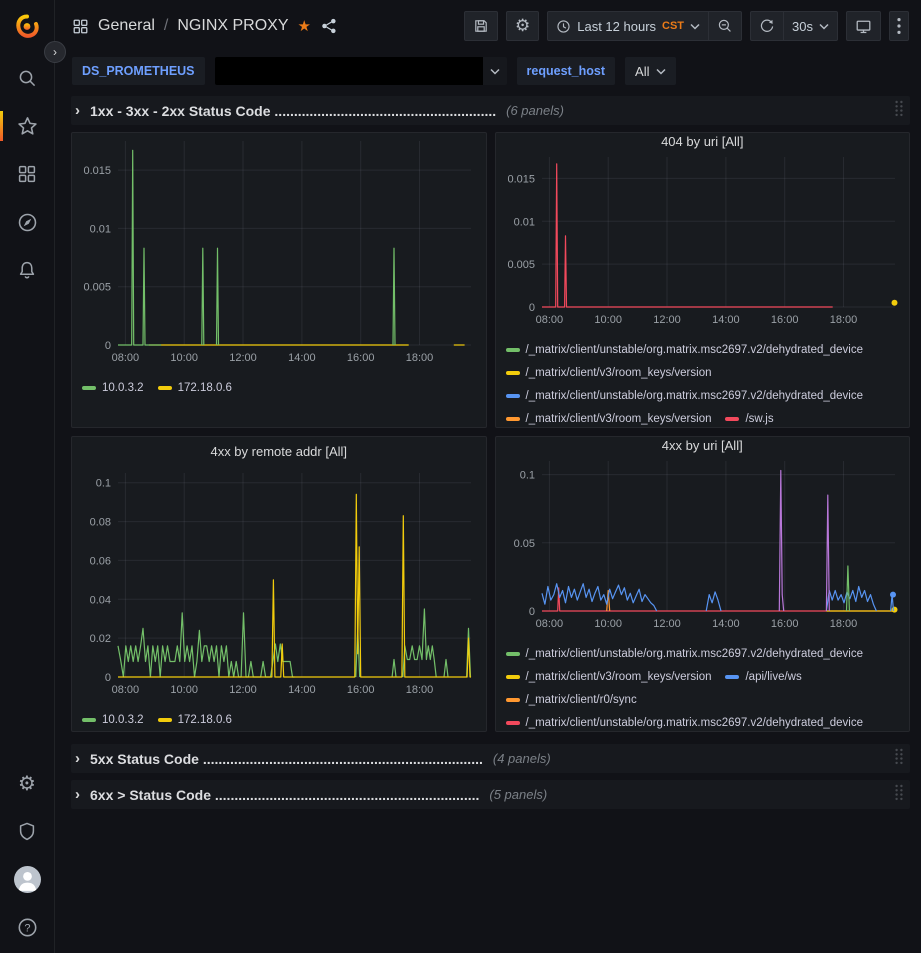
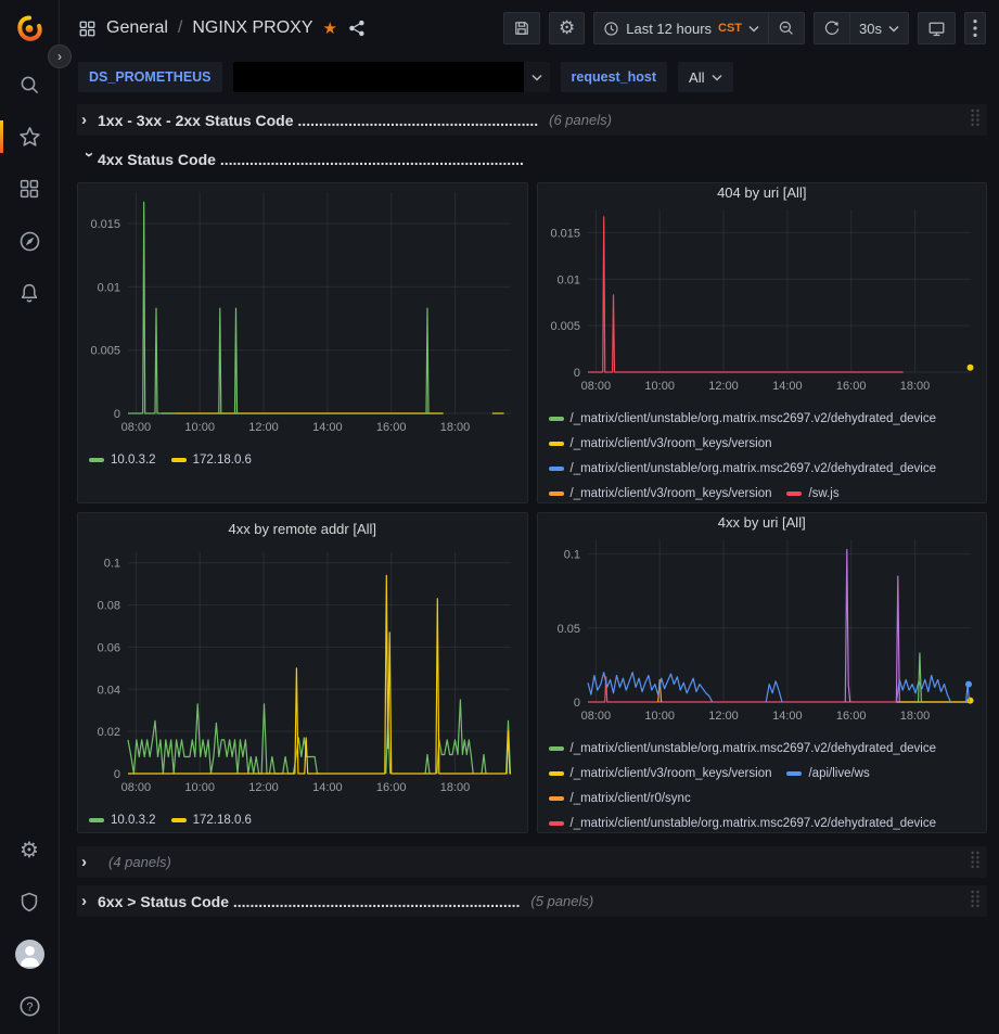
  ⚙
  ?
  ›
  General
  /
  NGINX PROXY
  ★
  ⚙
  Last 12 hours
  CST
  30s
  DS_PROMETHEUS
  request_host
  All
  ›
  1xx - 3xx - 2xx Status Code .........................................................
  (6 panels)
+ 4xx Status Code ........................................................................
  08:00
  10:00
  12:00
  14:00
  16:00
  18:00
  0
  0.005
  0.01
  0.015
  10.0.3.2
  172.18.0.6
  404 by uri [All]
  08:00
  10:00
  12:00
  14:00
  16:00
  18:00
  0
  0.005
  0.01
  0.015
  /_matrix/client/unstable/org.matrix.msc2697.v2/dehydrated_device
  /_matrix/client/v3/room_keys/version
  /_matrix/client/unstable/org.matrix.msc2697.v2/dehydrated_device
  /_matrix/client/v3/room_keys/version
  /sw.js
  4xx by remote addr [All]
  08:00
  10:00
  12:00
  14:00
  16:00
  18:00
  0
  0.02
  0.04
  0.06
  0.08
  0.1
  10.0.3.2
  172.18.0.6
  4xx by uri [All]
  08:00
  10:00
  12:00
  14:00
  16:00
  18:00
  0
  0.05
  0.1
  /_matrix/client/unstable/org.matrix.msc2697.v2/dehydrated_device
  /_matrix/client/v3/room_keys/version
  /api/live/ws
  /_matrix/client/r0/sync
  /_matrix/client/unstable/org.matrix.msc2697.v2/dehydrated_device
  ›
- 5xx Status Code ........................................................................
  (4 panels)
  ›
  6xx > Status Code ....................................................................
  (5 panels)
